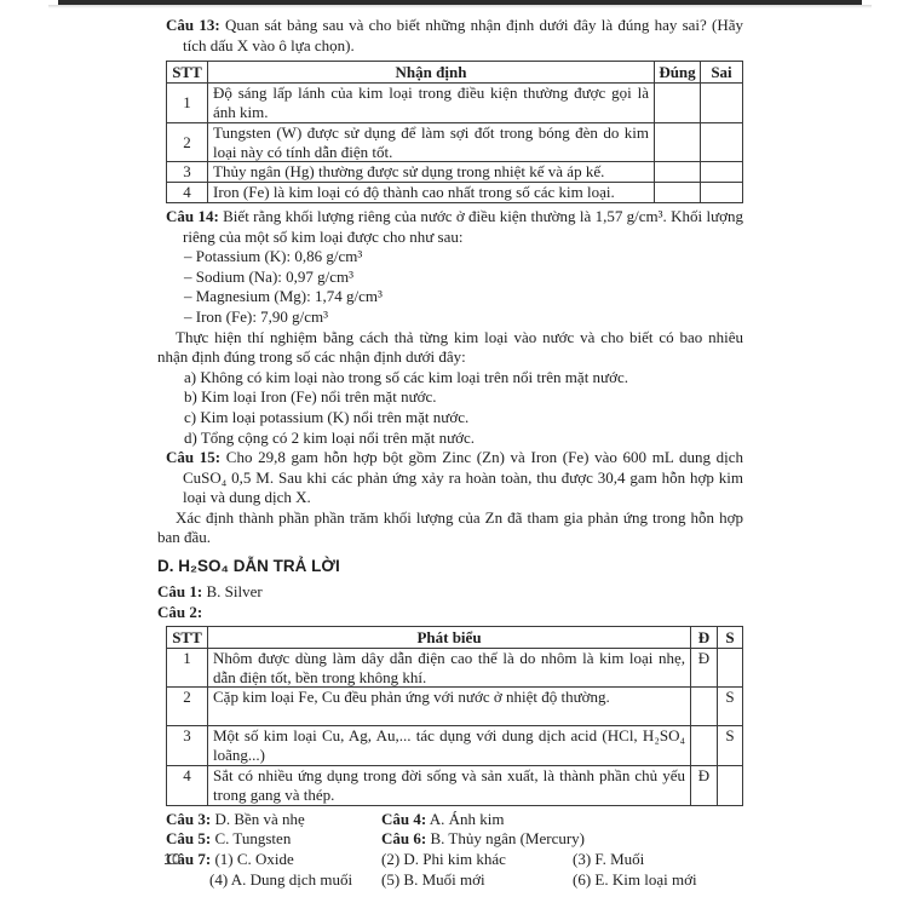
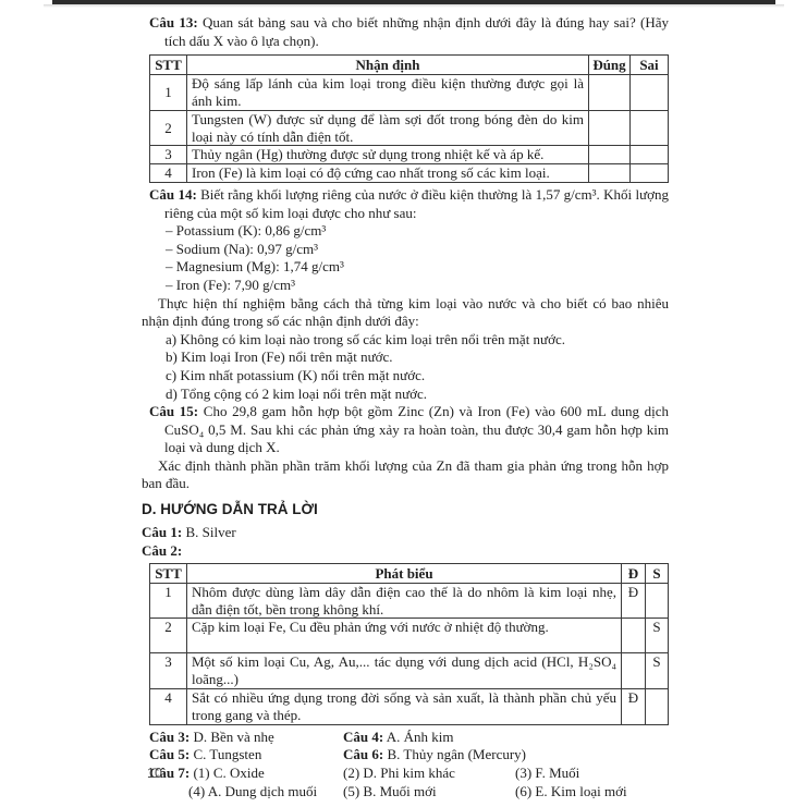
  Câu 13: Quan sát bảng sau và cho biết những nhận định dưới đây là đúng hay sai? (Hãy tích dấu X vào ô lựa chọn).
  STT	Nhận định	Đúng	Sai
  1	Độ sáng lấp lánh của kim loại trong điều kiện thường được gọi là ánh kim.
  2	Tungsten (W) được sử dụng để làm sợi đốt trong bóng đèn do kim loại này có tính dẫn điện tốt.
  3	Thủy ngân (Hg) thường được sử dụng trong nhiệt kế và áp kế.
- 4	Iron (Fe) là kim loại có độ thành cao nhất trong số các kim loại.
+ 4	Iron (Fe) là kim loại có độ cứng cao nhất trong số các kim loại.
  Câu 14: Biết rằng khối lượng riêng của nước ở điều kiện thường là 1,57 g/cm³. Khối lượng riêng của một số kim loại được cho như sau:
  – Potassium (K): 0,86 g/cm³
  – Sodium (Na): 0,97 g/cm³
  – Magnesium (Mg): 1,74 g/cm³
  – Iron (Fe): 7,90 g/cm³
  Thực hiện thí nghiệm bằng cách thả từng kim loại vào nước và cho biết có bao nhiêu nhận định đúng trong số các nhận định dưới đây:
  a) Không có kim loại nào trong số các kim loại trên nổi trên mặt nước.
  b) Kim loại Iron (Fe) nổi trên mặt nước.
- c) Kim loại potassium (K) nổi trên mặt nước.
+ c) Kim nhất potassium (K) nổi trên mặt nước.
  d) Tổng cộng có 2 kim loại nổi trên mặt nước.
  Câu 15: Cho 29,8 gam hỗn hợp bột gồm Zinc (Zn) và Iron (Fe) vào 600 mL dung dịch CuSO₄ 0,5 M. Sau khi các phản ứng xảy ra hoàn toàn, thu được 30,4 gam hỗn hợp kim loại và dung dịch X.
  Xác định thành phần phần trăm khối lượng của Zn đã tham gia phản ứng trong hỗn hợp ban đầu.
- D. H₂SO₄ DẪN TRẢ LỜI
+ D. HƯỚNG DẪN TRẢ LỜI
  Câu 1: B. Silver
  Câu 2:
  STT	Phát biểu	Đ	S
  1	Nhôm được dùng làm dây dẫn điện cao thế là do nhôm là kim loại nhẹ, dẫn điện tốt, bền trong không khí.	Đ
  2	Cặp kim loại Fe, Cu đều phản ứng với nước ở nhiệt độ thường.		S
  3	Một số kim loại Cu, Ag, Au,... tác dụng với dung dịch acid (HCl, H₂SO₄ loãng...)		S
  4	Sắt có nhiều ứng dụng trong đời sống và sản xuất, là thành phần chủ yếu trong gang và thép.	Đ
  Câu 3: D. Bền và nhẹ
  Câu 4: A. Ánh kim
  Câu 5: C. Tungsten
  Câu 6: B. Thủy ngân (Mercury)
  Câu 7: (1) C. Oxide
  (2) D. Phi kim khác
  (3) F. Muối
  (4) A. Dung dịch muối
  (5) B. Muối mới
  (6) E. Kim loại mới
  10
